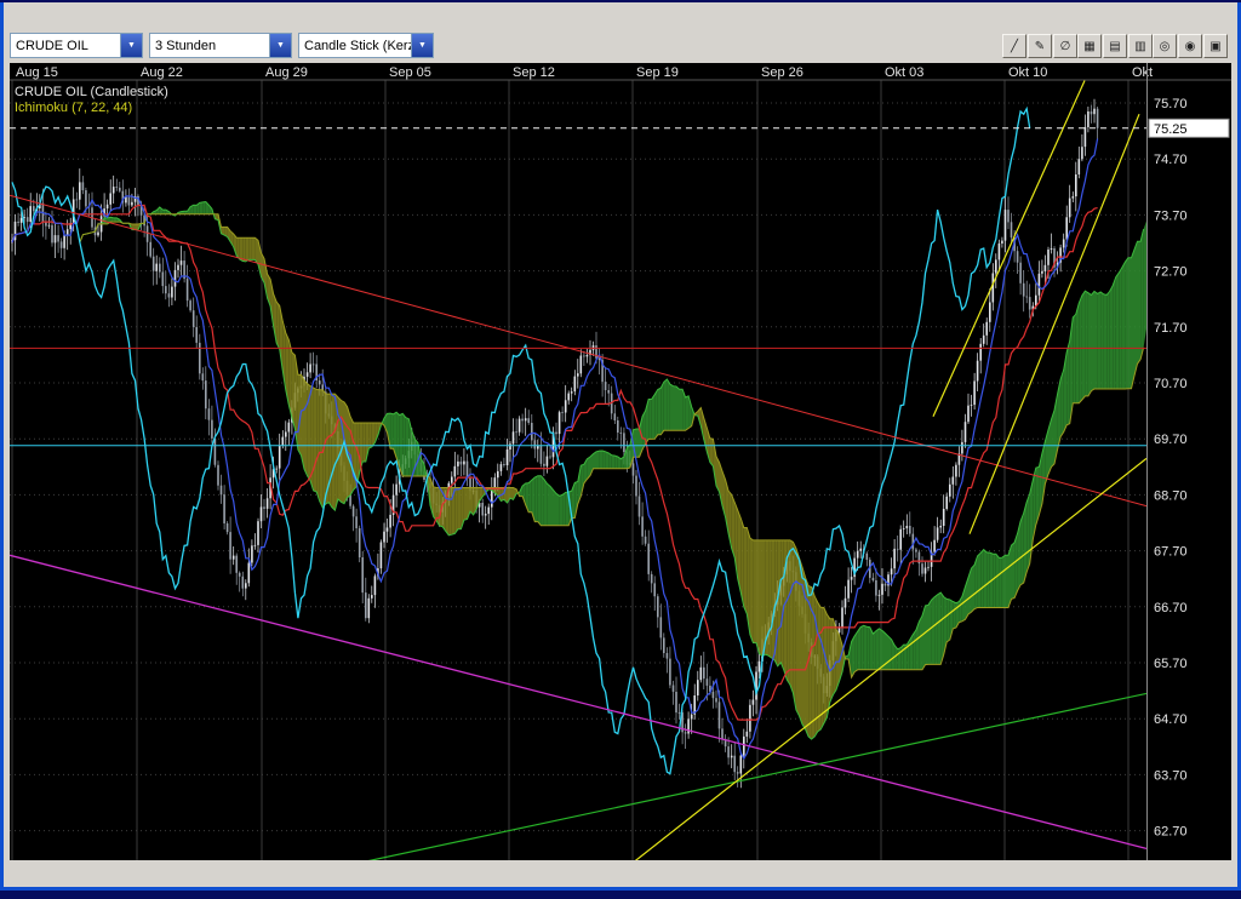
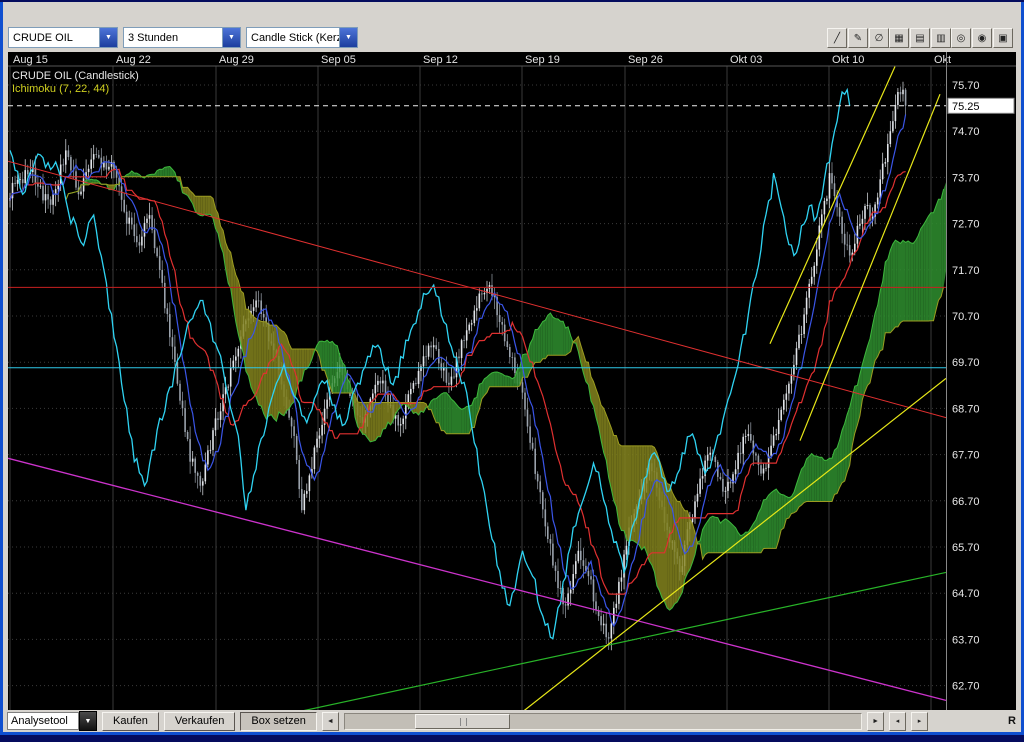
  CRUDE OIL
  3 Stunden
  Candle Stick (Ker
  ╱
  ✎
  ∅
  ▦
  ▤
  ▥
  ◎
  ◉
  ▣
  75.70
  74.70
  73.70
  72.70
  71.70
  70.70
  69.70
  68.70
  67.70
  66.70
  65.70
  64.70
  63.70
  62.70
  Aug 15
  Aug 22
  Aug 29
  Sep 05
  Sep 12
  Sep 19
  Sep 26
  Okt 03
  Okt 10
  CRUDE OIL (Candlestick)
  Ichimoku (7, 22, 44)
  75.25
+ Analysetool
+ Kaufen
+ Verkaufen
+ Box setzen
+ R
